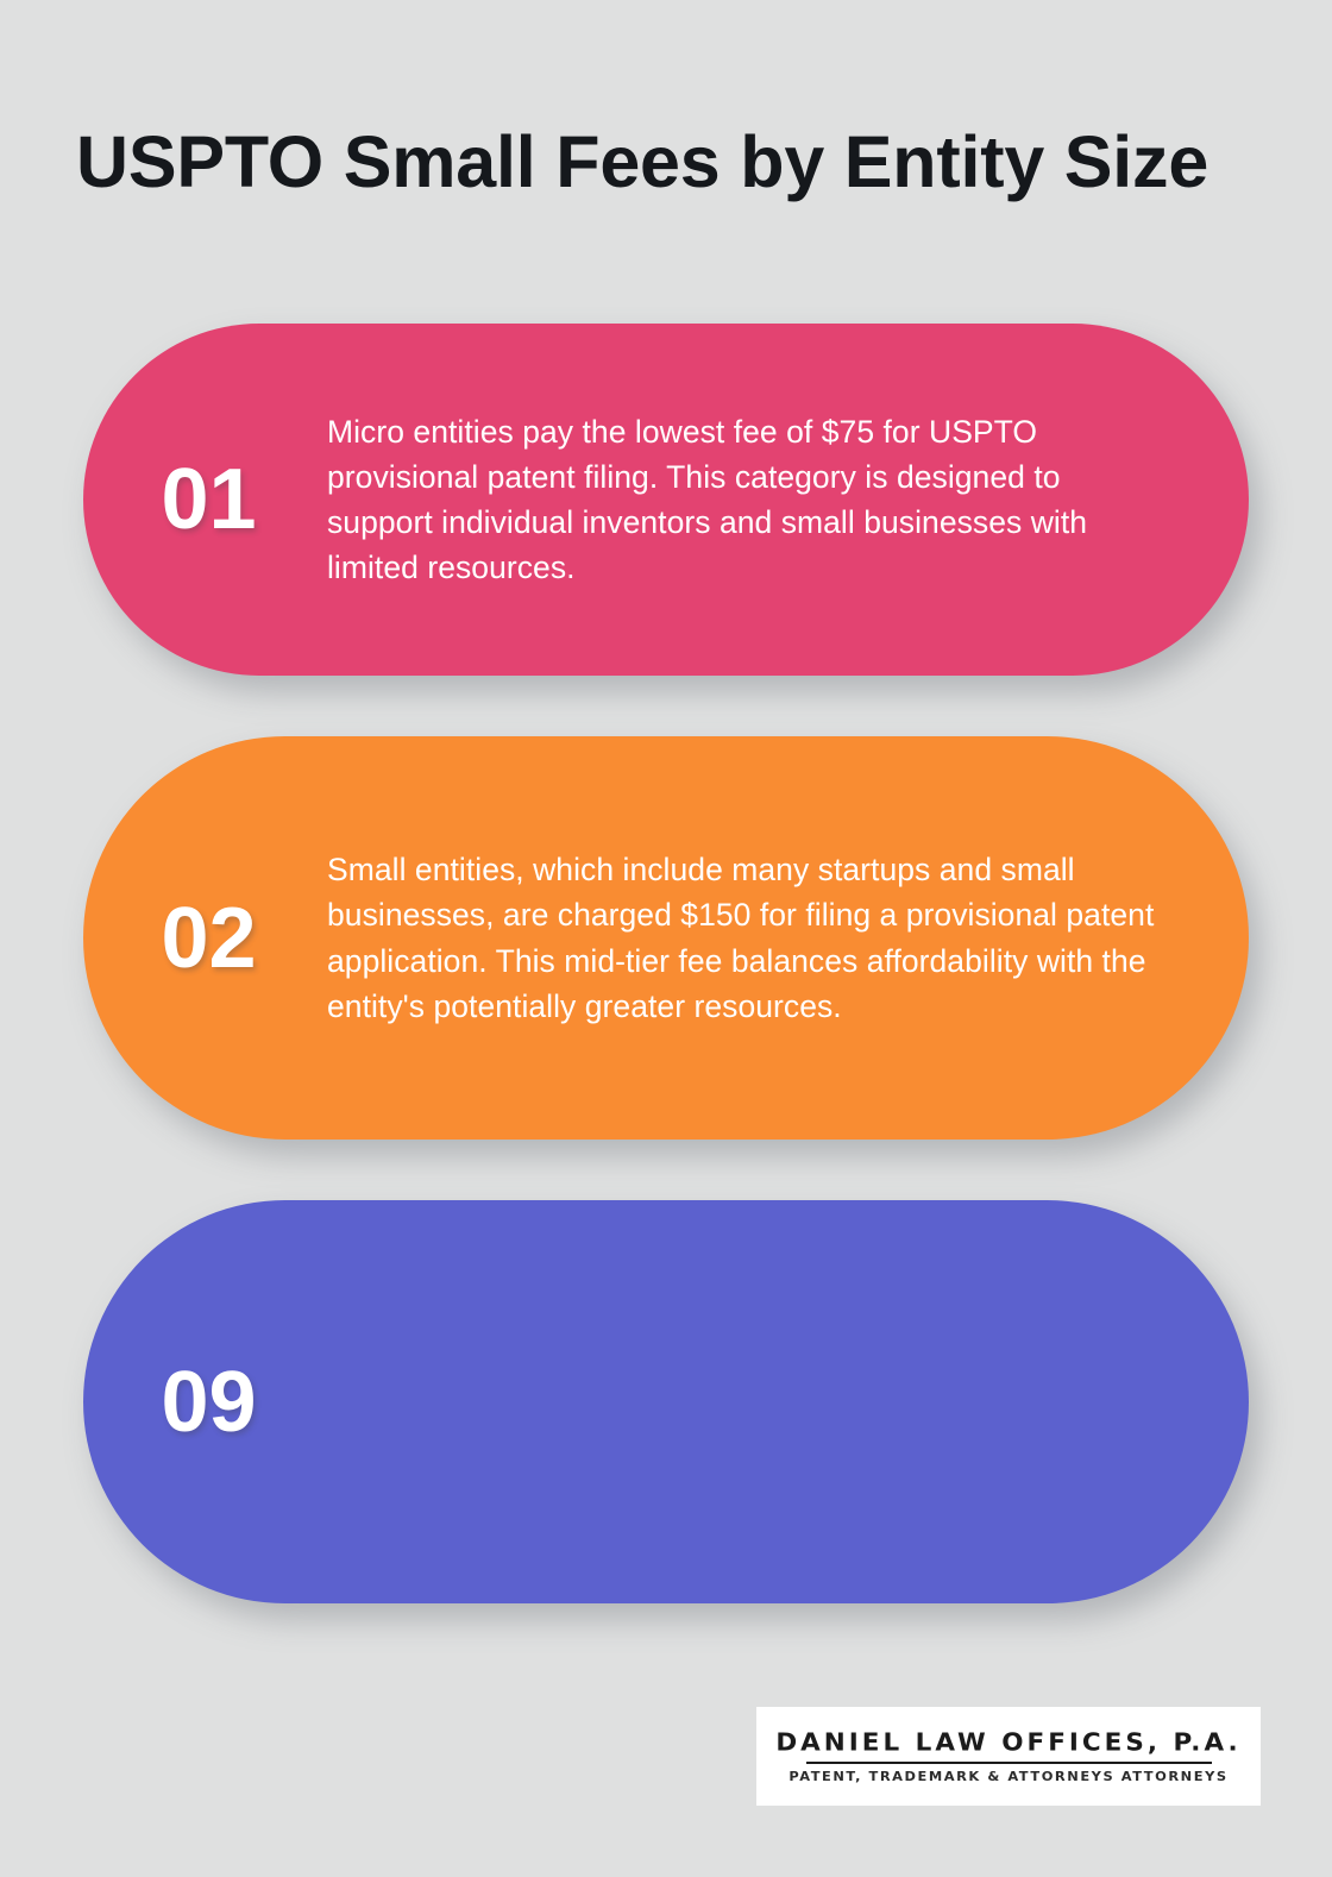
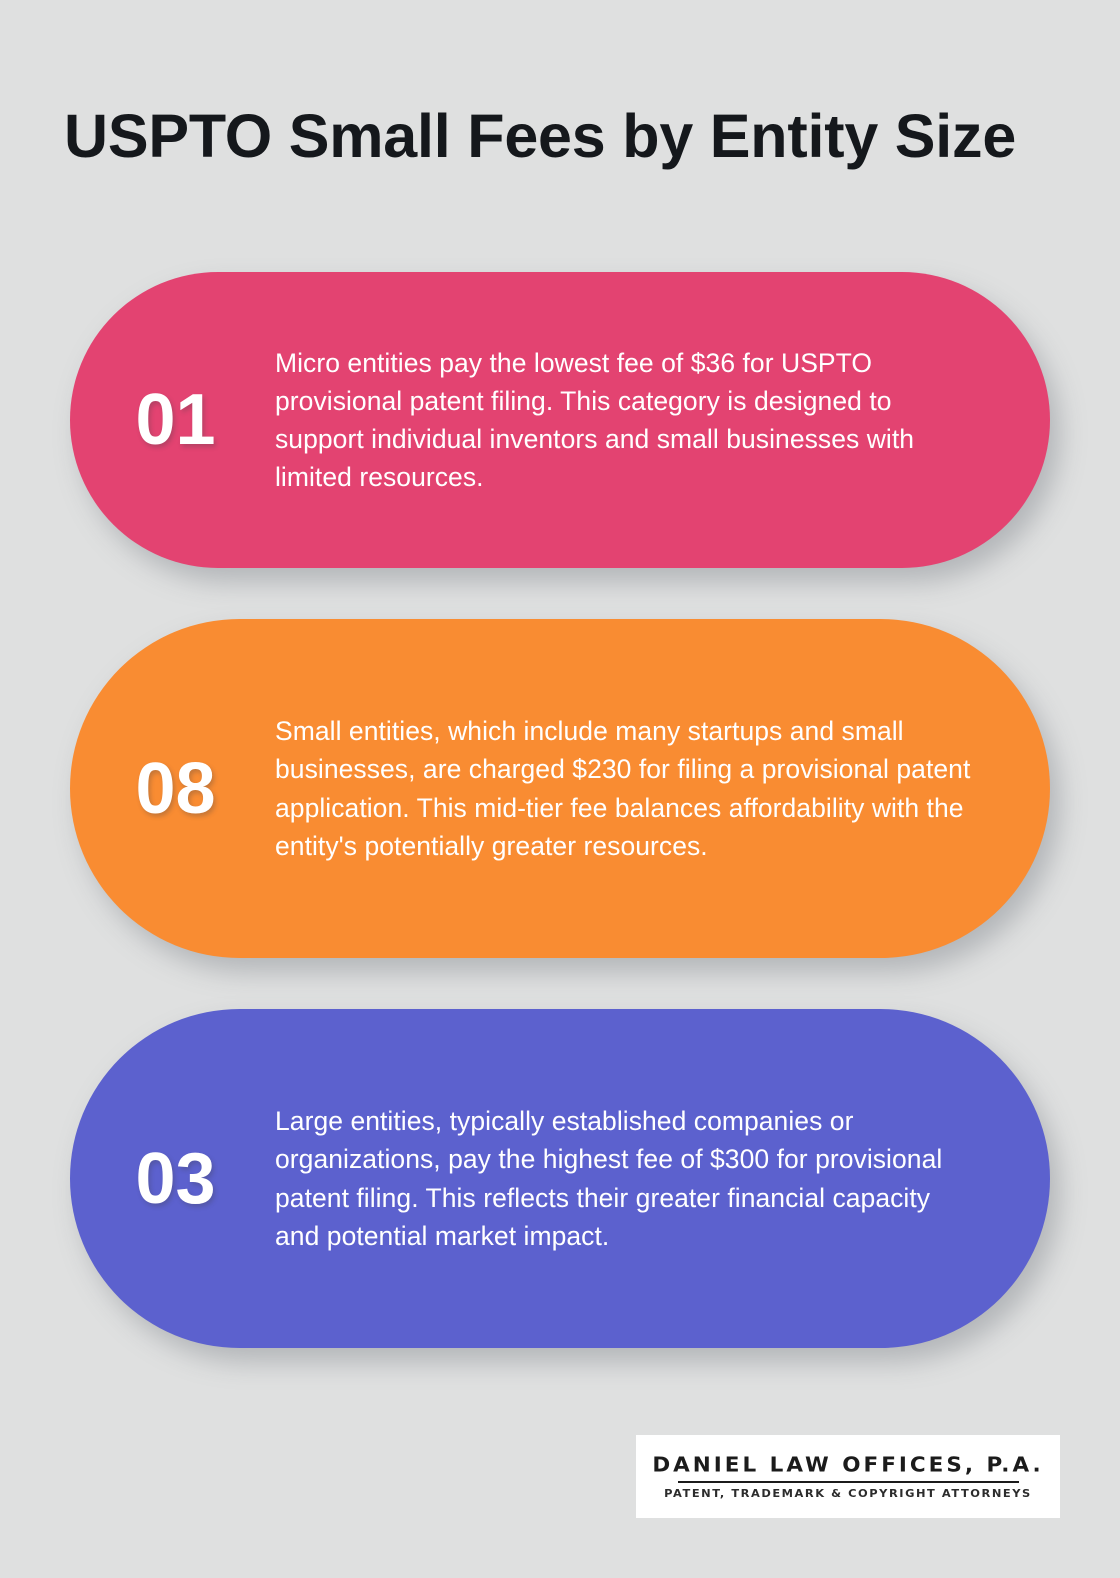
  USPTO Small Fees by Entity Size
  01
- Micro entities pay the lowest fee of $75 for USPTO provisional patent filing. This category is designed to support individual inventors and small businesses with limited resources.
+ Micro entities pay the lowest fee of $36 for USPTO provisional patent filing. This category is designed to support individual inventors and small businesses with limited resources.
- 02
+ 08
- Small entities, which include many startups and small businesses, are charged $150 for filing a provisional patent application. This mid-tier fee balances affordability with the entity's potentially greater resources.
+ Small entities, which include many startups and small businesses, are charged $230 for filing a provisional patent application. This mid-tier fee balances affordability with the entity's potentially greater resources.
- 09
+ 03
+ Large entities, typically established companies or organizations, pay the highest fee of $300 for provisional patent filing. This reflects their greater financial capacity and potential market impact.
  DANIEL LAW OFFICES, P.A.
- PATENT, TRADEMARK & ATTORNEYS ATTORNEYS
+ PATENT, TRADEMARK & COPYRIGHT ATTORNEYS
